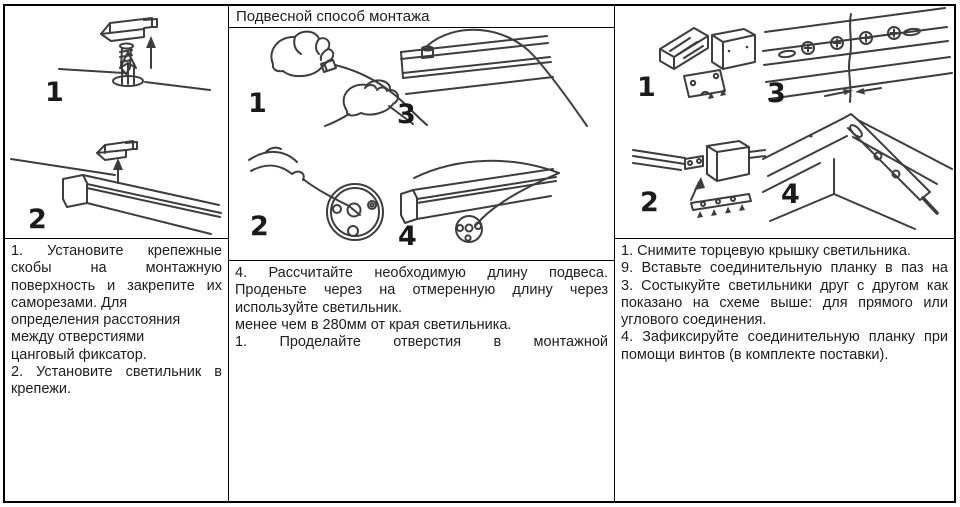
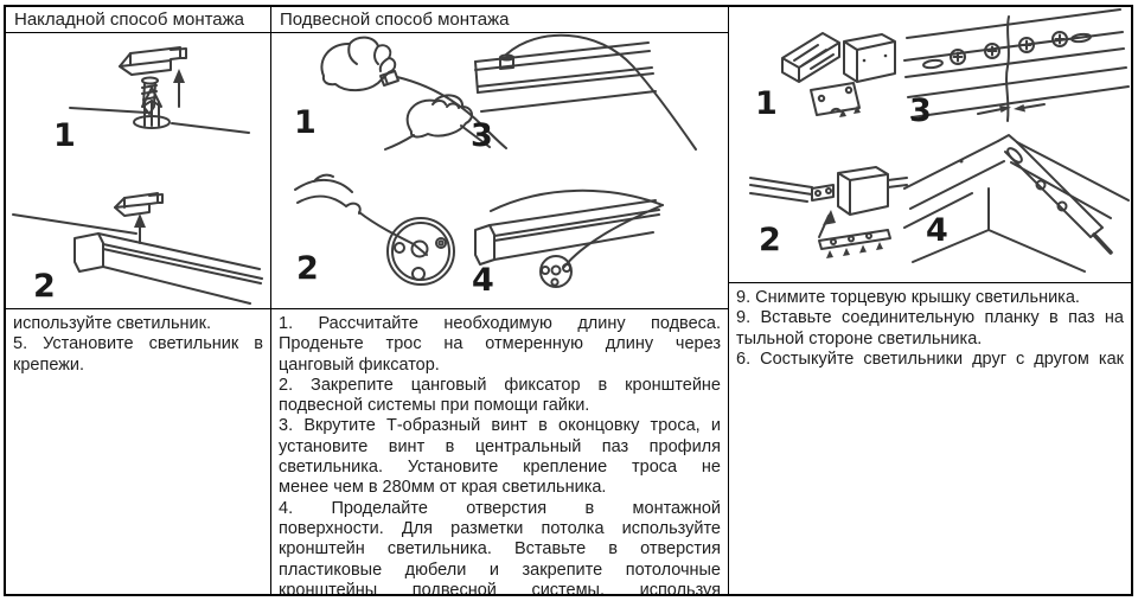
+ Накладной способ монтажа
  1
  2
- 1. Установите крепежные
- скобы на монтажную
- поверхность и закрепите их
- саморезами. Для
- определения расстояния
- между отверстиями
- цанговый фиксатор.
+ используйте светильник.
- 2. Установите светильник в
+ 5. Установите светильник в
  крепежи.
  Подвесной способ монтажа
  1
  2
  3
  4
- 4. Рассчитайте необходимую длину подвеса.
+ 1. Рассчитайте необходимую длину подвеса.
- Проденьте через на отмеренную длину через
+ Проденьте трос на отмеренную длину через
- используйте светильник.
+ цанговый фиксатор.
+ 2. Закрепите цанговый фиксатор в кронштейне
+ подвесной системы при помощи гайки.
+ 3. Вкрутите Т-образный винт в оконцовку троса, и
+ установите винт в центральный паз профиля
+ светильника. Установите крепление троса не
  менее чем в 280мм от края светильника.
- 1. Проделайте отверстия в монтажной
+ 4. Проделайте отверстия в монтажной
+ поверхности. Для разметки потолка используйте
+ кронштейн светильника. Вставьте в отверстия
+ пластиковые дюбели и закрепите потолочные
+ кронштейны подвесной системы, используя
  1
  2
  3
  4
- 1. Снимите торцевую крышку светильника.
+ 9. Снимите торцевую крышку светильника.
  9. Вставьте соединительную планку в паз на
+ тыльной стороне светильника.
- 3. Состыкуйте светильники друг с другом как
+ 6. Состыкуйте светильники друг с другом как
- показано на схеме выше: для прямого или
- углового соединения.
- 4. Зафиксируйте соединительную планку при
- помощи винтов (в комплекте поставки).
